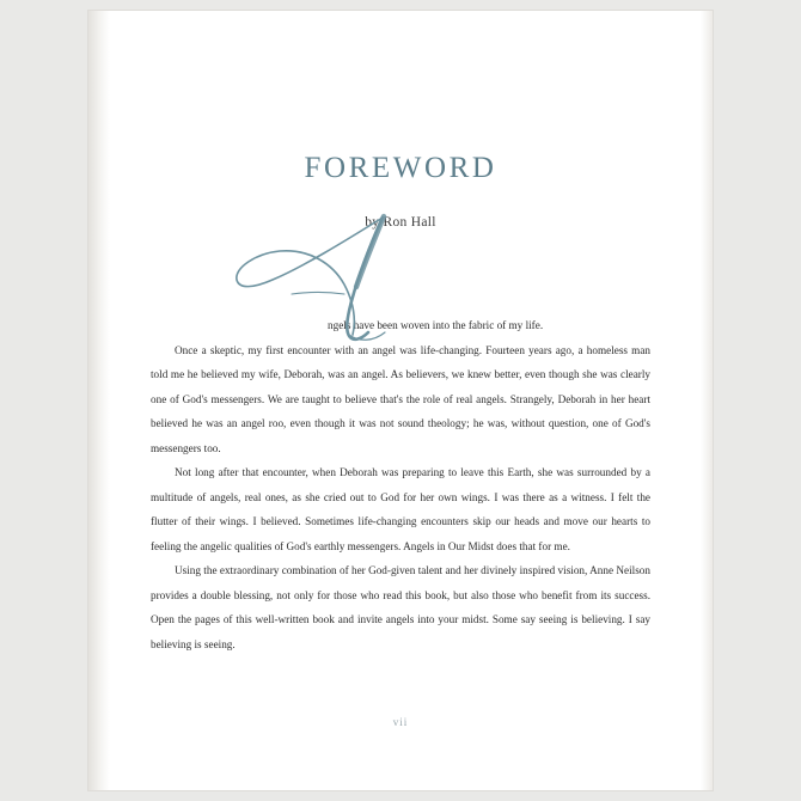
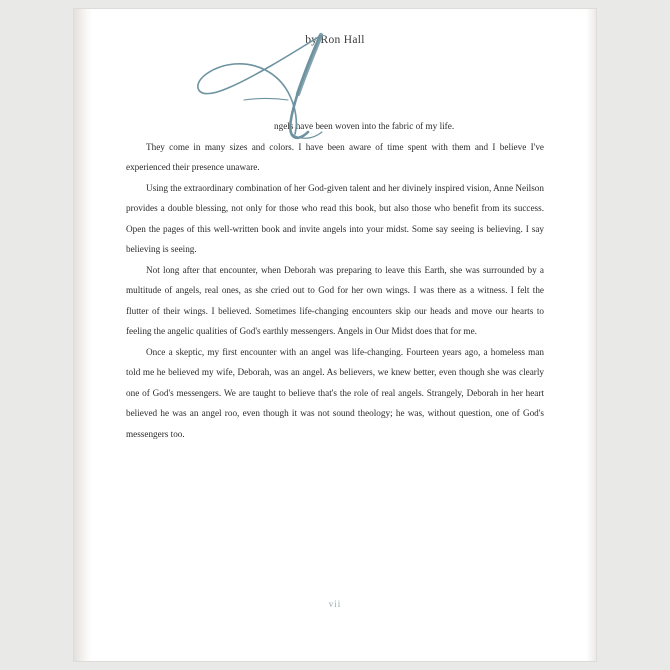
- FOREWORD
  b Ron Hall
  ngel have been woven into the fabric of my life.
+ They come in many sizes and colors. I have been aware of time spent with them and I believe I've experienced their presence unaware.
- Once a skeptic, my first encounter with an angel was life-changing. Fourteen years ago, a homeless man told me he believed my wife, Deborah, was an angel. As believers, we knew better, even though she was clearly one of God's messengers. We are taught to believe that's the role of real angels. Strangely, Deborah in her heart believed he was an angel roo, even though it was not sound theology; he was, without question, one of God's messengers too.
+ Using the extraordinary combination of her God-given talent and her divinely inspired vision, Anne Neilson provides a double blessing, not only for those who read this book, but also those who benefit from its success. Open the pages of this well-written book and invite angels into your midst. Some say seeing is believing. I say believing is seeing.
  Not long after that encounter, when Deborah was preparing to leave this Earth, she was surrounded by a multitude of angels, real ones, as she cried out to God for her own wings. I was there as a witness. I felt the flutter of their wings. I believed. Sometimes life-changing encounters skip our heads and move our hearts to feeling the angelic qualities of God's earthly messengers. Angels in Our Midst does that for me.
- Using the extraordinary combination of her God-given talent and her divinely inspired vision, Anne Neilson provides a double blessing, not only for those who read this book, but also those who benefit from its success. Open the pages of this well-written book and invite angels into your midst. Some say seeing is believing. I say believing is seeing.
+ Once a skeptic, my first encounter with an angel was life-changing. Fourteen years ago, a homeless man told me he believed my wife, Deborah, was an angel. As believers, we knew better, even though she was clearly one of God's messengers. We are taught to believe that's the role of real angels. Strangely, Deborah in her heart believed he was an angel roo, even though it was not sound theology; he was, without question, one of God's messengers too.
  vii
